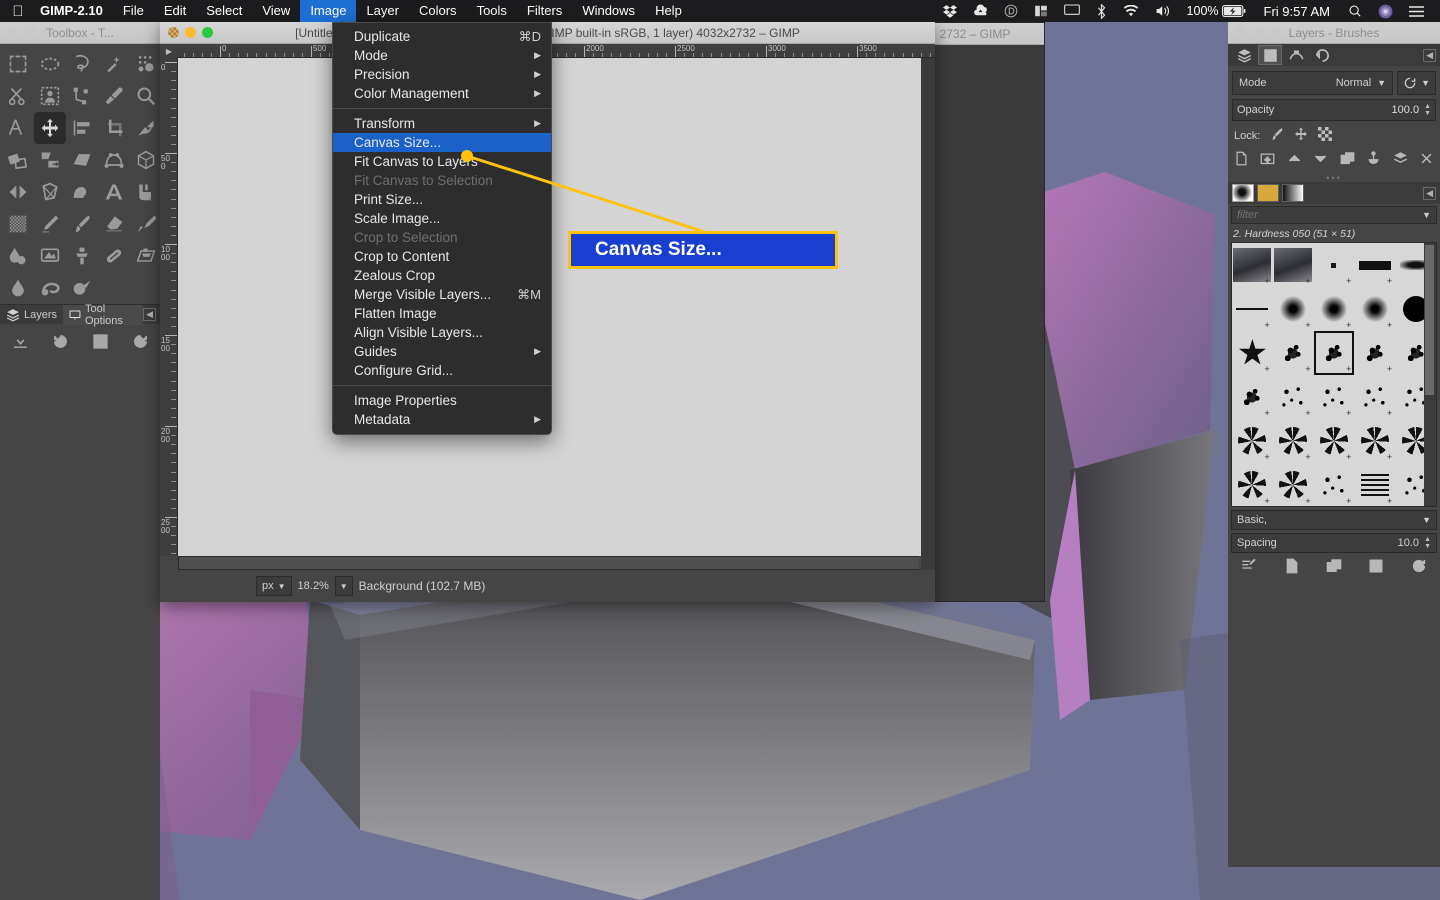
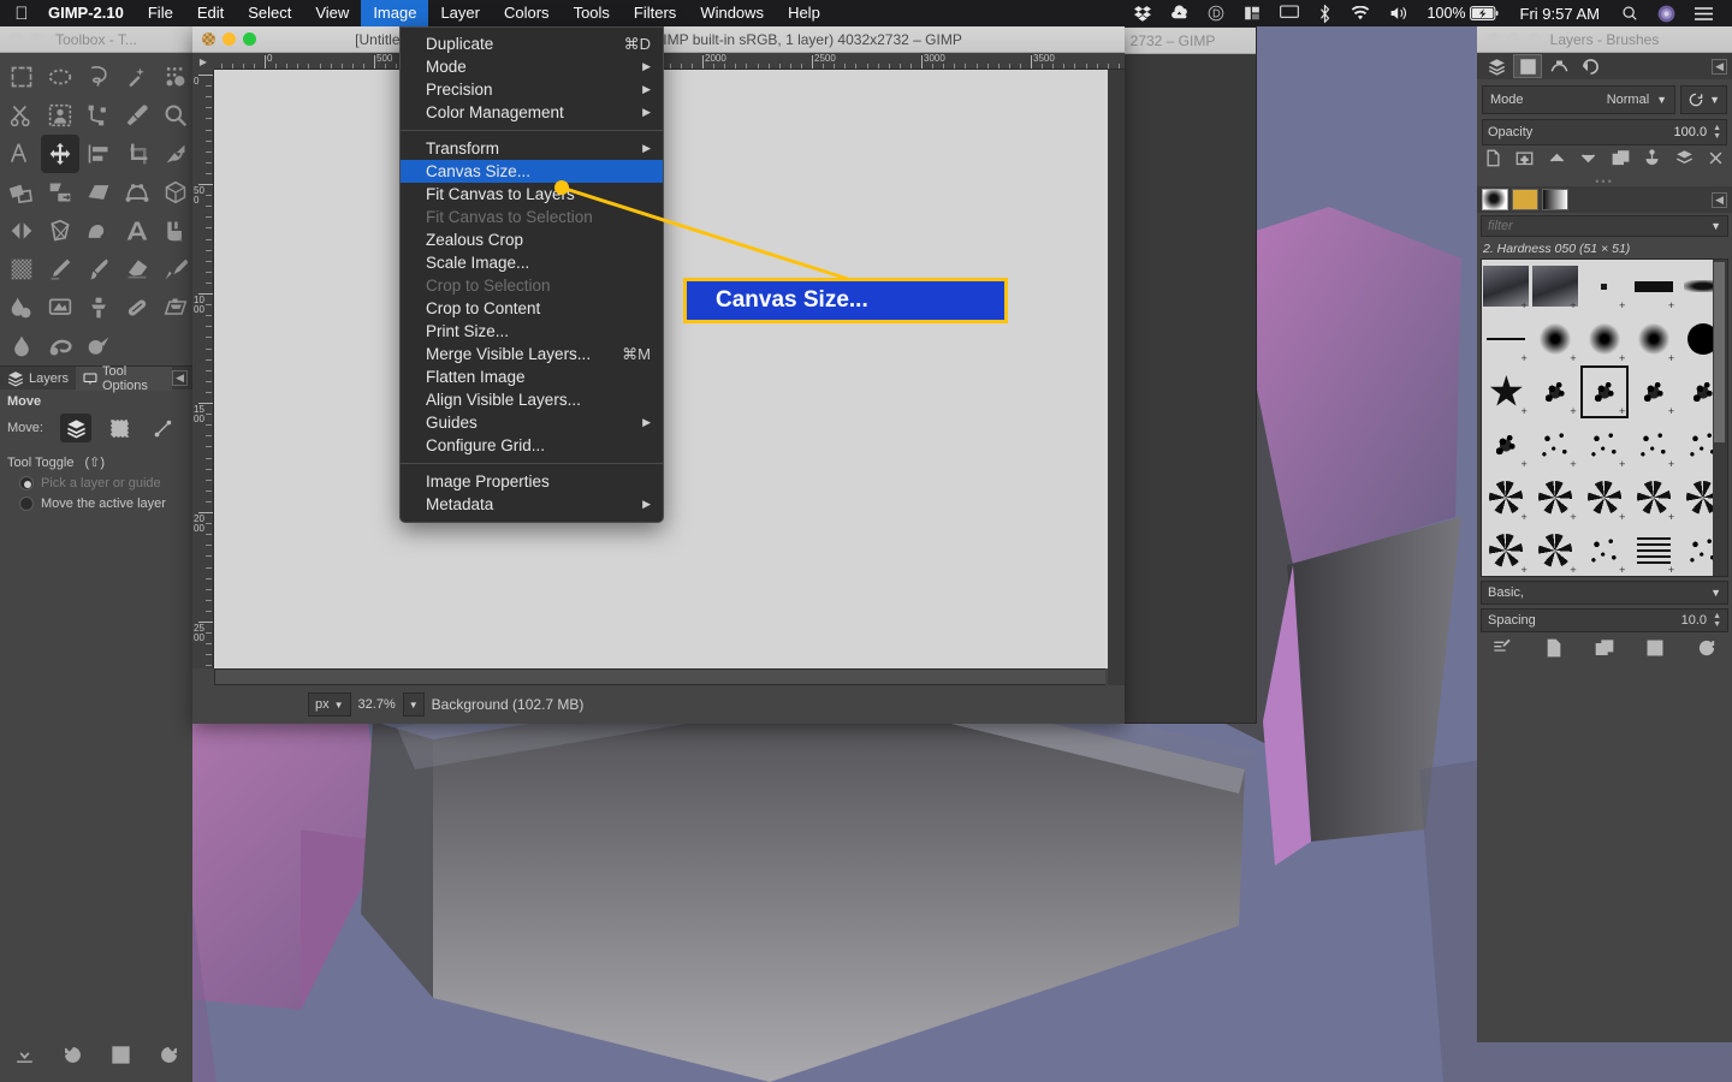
  
  GIMP-2.10
  File
  Edit
  Select
  View
  Image
  Layer
  Colors
  Tools
  Filters
  Windows
  Help
  100%
  Fri 9:57 AM
  Toolbox - T...
  Layers
  Tool Options
  ◀
+ Move
+ Move:
+ Tool Toggle (⇧)
+ Pick a layer or guide
+ Move the active layer
  2732 – GIMP
  ▶
  0
  500
  2000
  2500
  3000
  3500
  0
  500
  1000
  1500
  2000
  2500
  px
  ▼
- 18.2%
+ 32.7%
  ▼
  Background (102.7 MB)
  Duplicate
  ⌘D
  Mode
  ▶
  Precision
  ▶
  Color Management
  ▶
  Transform
  ▶
  Canvas Size...
  Fit Canvas to Layes
  Fit Canvas to Selection
- Print Size...
+ Zealous Crop
  Scale Image...
  Crop to Selection
  Crop to Content
- Zealous Crop
+ Print Size...
  Merge Visible Layers...
  ⌘M
  Flatten Image
  Align Visible Layers...
  Guides
  ▶
  Configure Grid...
  Image Properties
  Metadata
  ▶
  Canvas Size...
  Layers - Brushes
  ◀
  Mode
  Normal
  ▼
  ▼
  Opacity
  100.0
- Lock:
  •••
  ◀
  filter
  ▼
  2. Hardness 050 (51 × 51)
  +
  +
  +
  +
  +
  +
  +
  +
  +
  +
  +
  +
  +
  +
  +
  +
  +
  +
  +
  +
  +
  +
  +
  +
  Basic,
  ▼
  Spacing
  10.0
